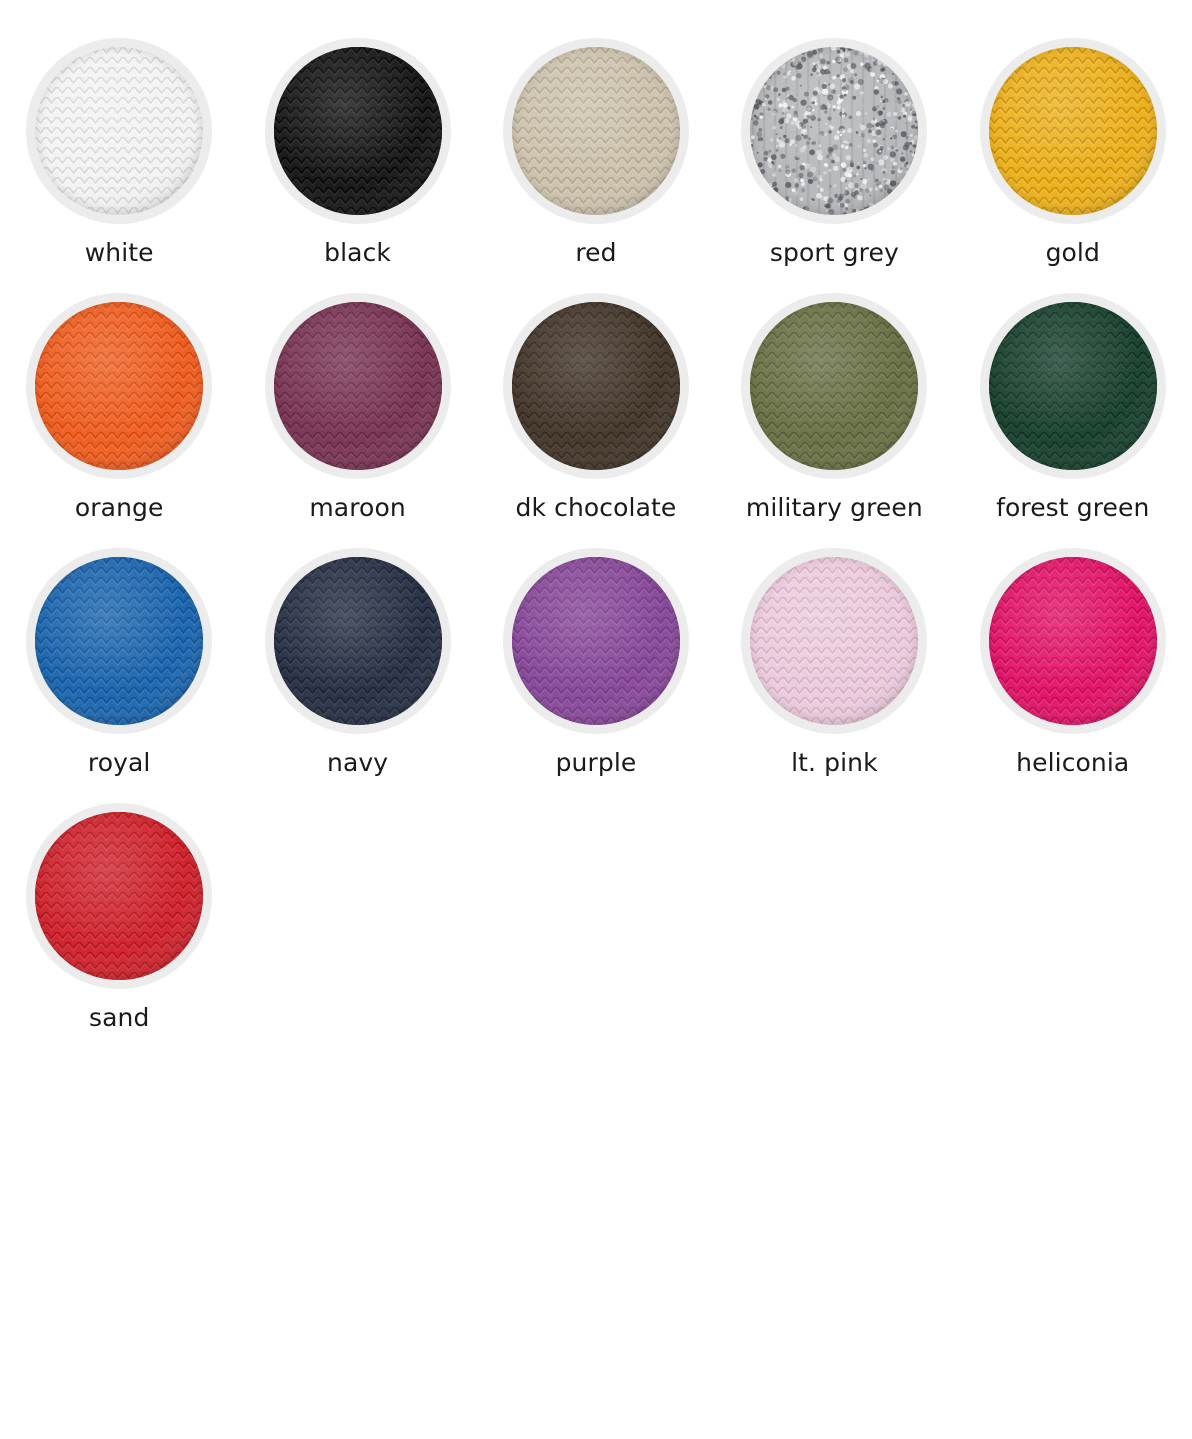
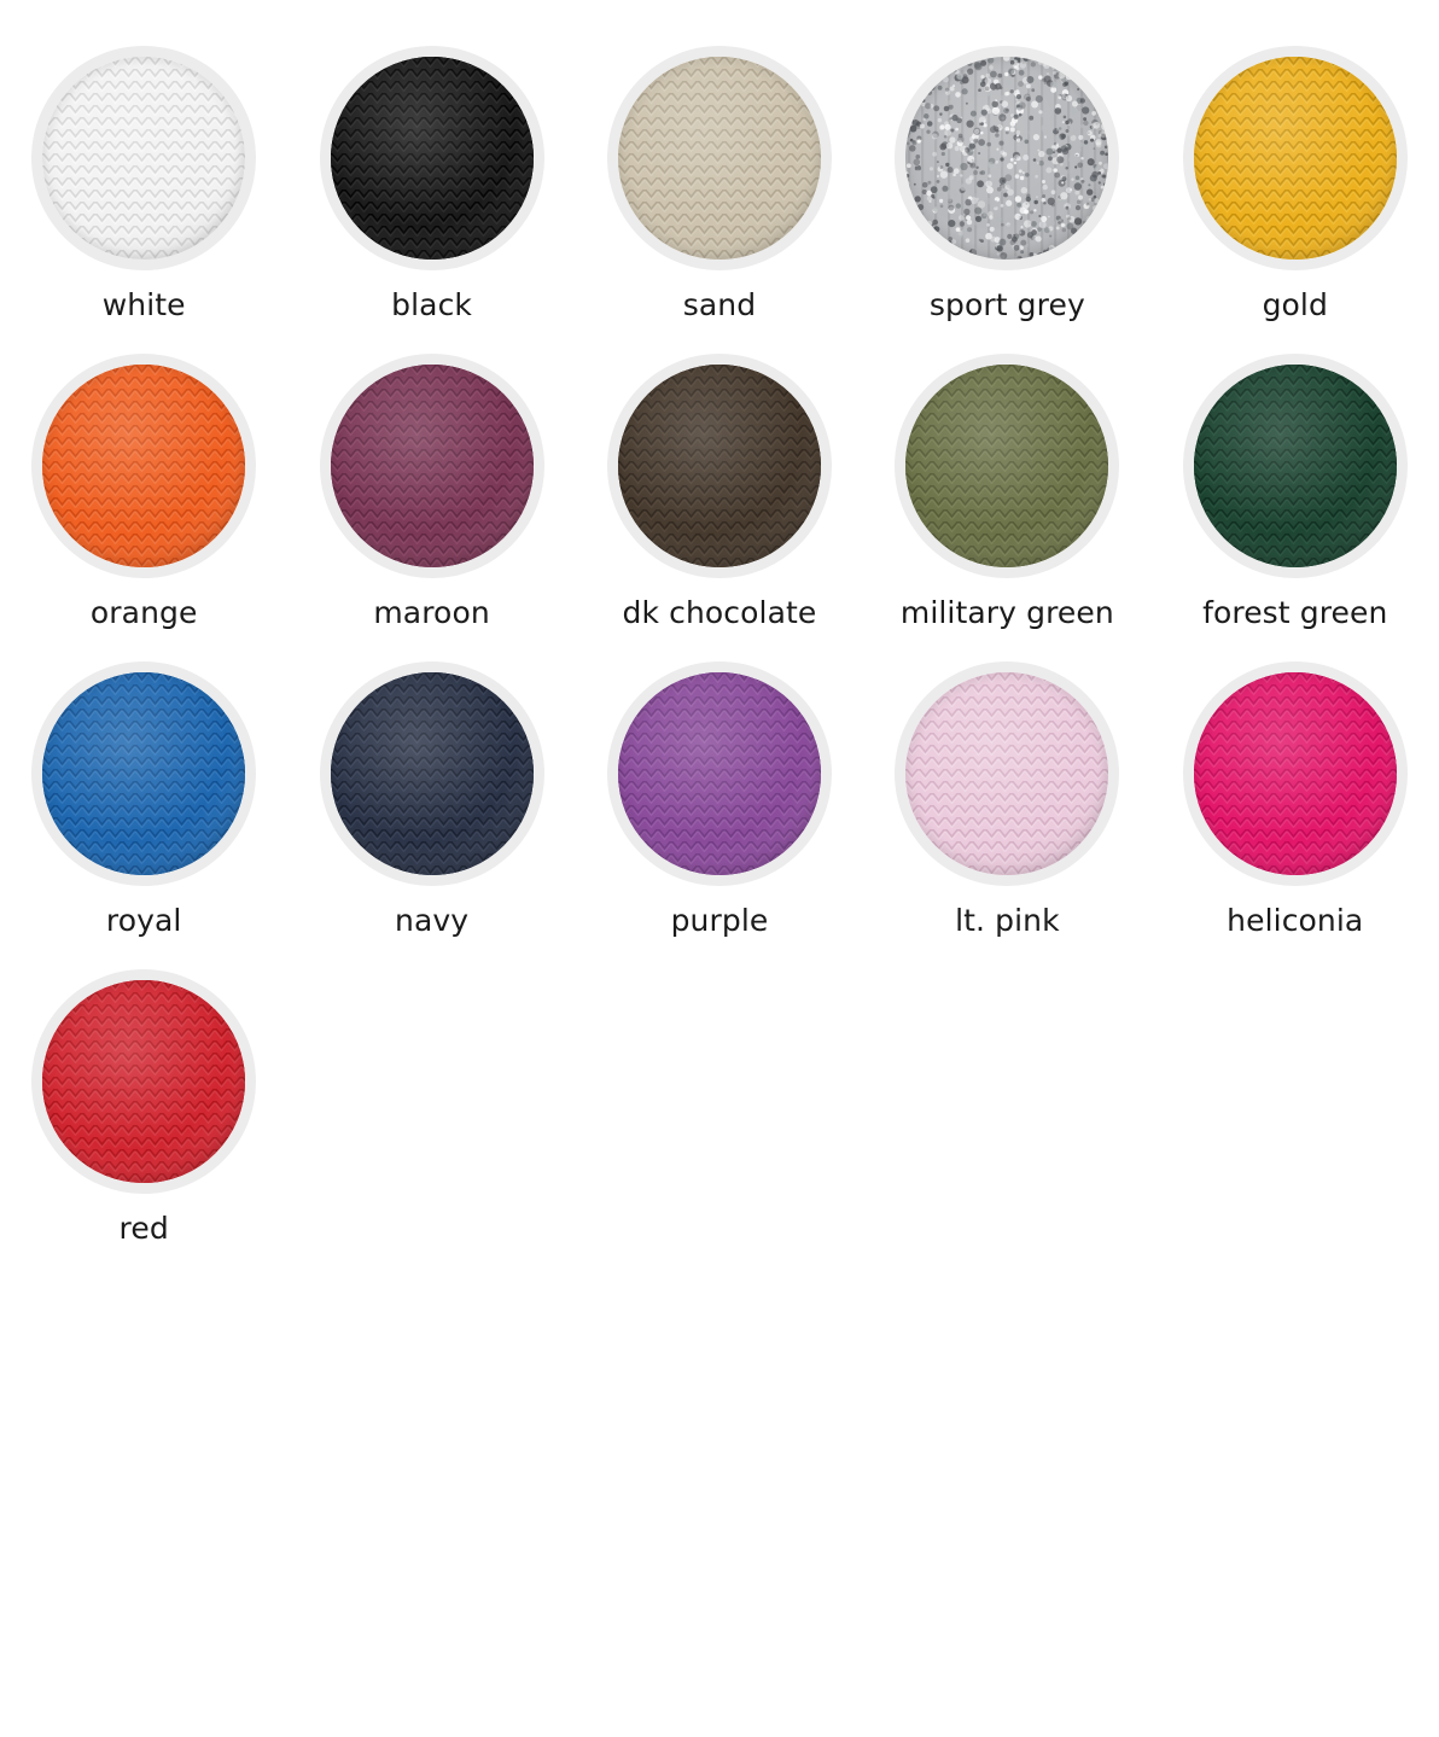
  white
  black
- red
+ sand
  sport grey
  gold
  orange
  maroon
  dk chocolate
  military green
  forest green
  royal
  navy
  purple
  lt. pink
  heliconia
- sand
+ red
